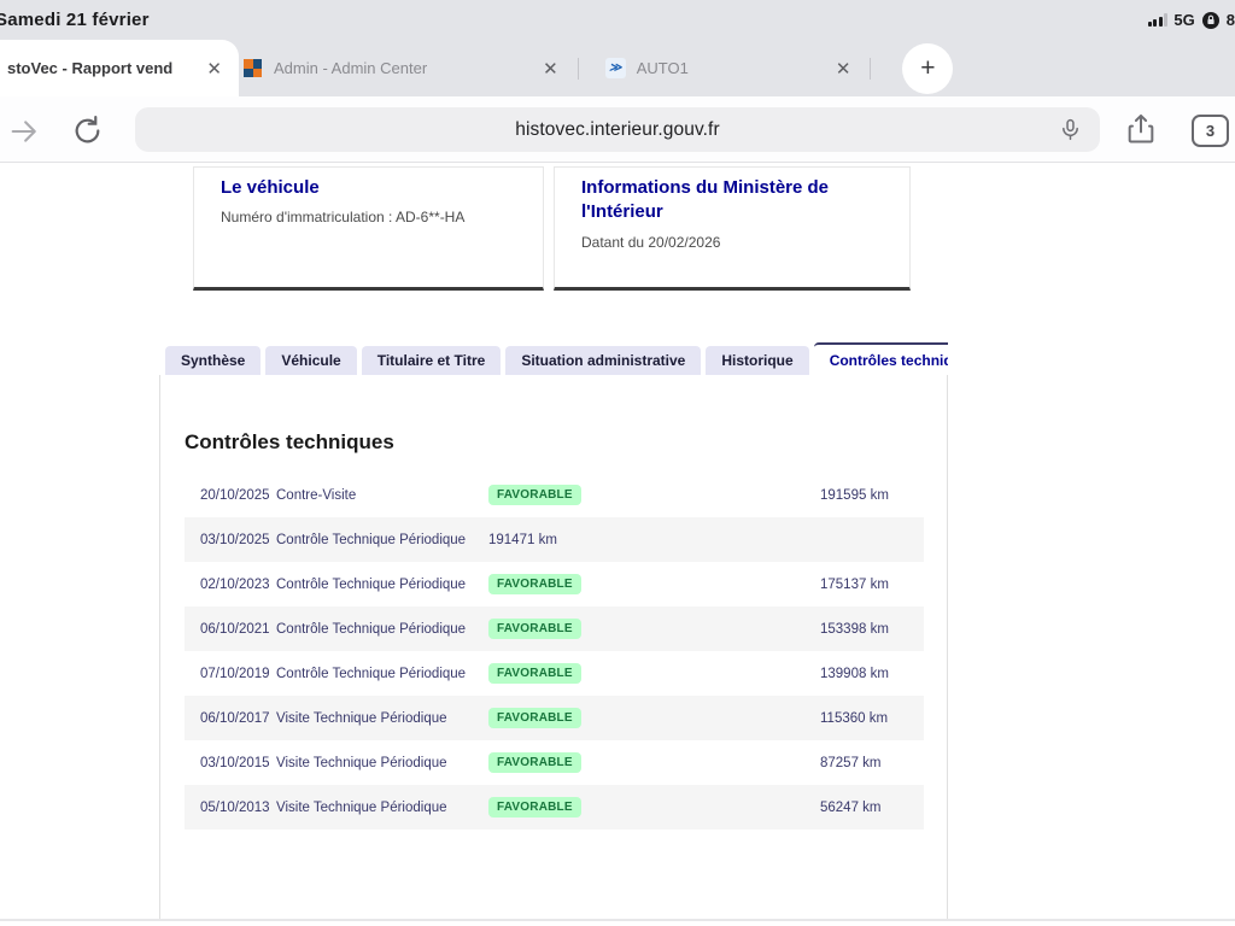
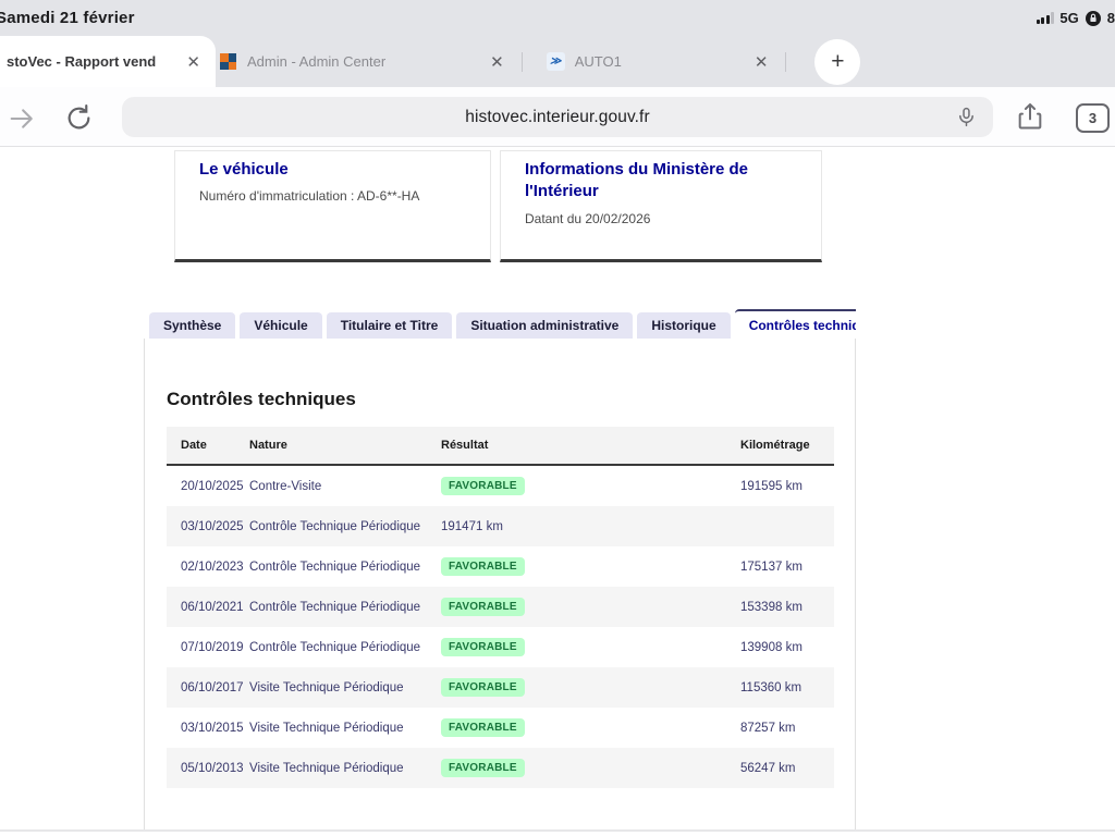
  Samedi 21 février
  5G
  8
  stoVec - Rapport vend
  ✕
  Admin - Admin Center
  ✕
  ≫
  AUTO1
  ✕
  +
  histovec.interieur.gouv.fr
  3
  Le véhicule
  Numéro d'immatriculation : AD-6**-HA
  Informations du Ministère de l'Intérieur
  Datant du 20/02/2026
  Synthèse
  Véhicule
  Titulaire et Titre
  Situation administrative
  Historique
  Contrôles techni
  Contrôles techniques
+ Date
+ Nature
+ Résultat
+ Kilométrage
  20/10/2025
  Contre-Visite
  FAVORABLE
  191595 km
  03/10/2025
  Contrôle Technique Périodique
  191471 km
  02/10/2023
  Contrôle Technique Périodique
  FAVORABLE
  175137 km
  06/10/2021
  Contrôle Technique Périodique
  FAVORABLE
  153398 km
  07/10/2019
  Contrôle Technique Périodique
  FAVORABLE
  139908 km
  06/10/2017
  Visite Technique Périodique
  FAVORABLE
  115360 km
  03/10/2015
  Visite Technique Périodique
  FAVORABLE
  87257 km
  05/10/2013
  Visite Technique Périodique
  FAVORABLE
  56247 km
